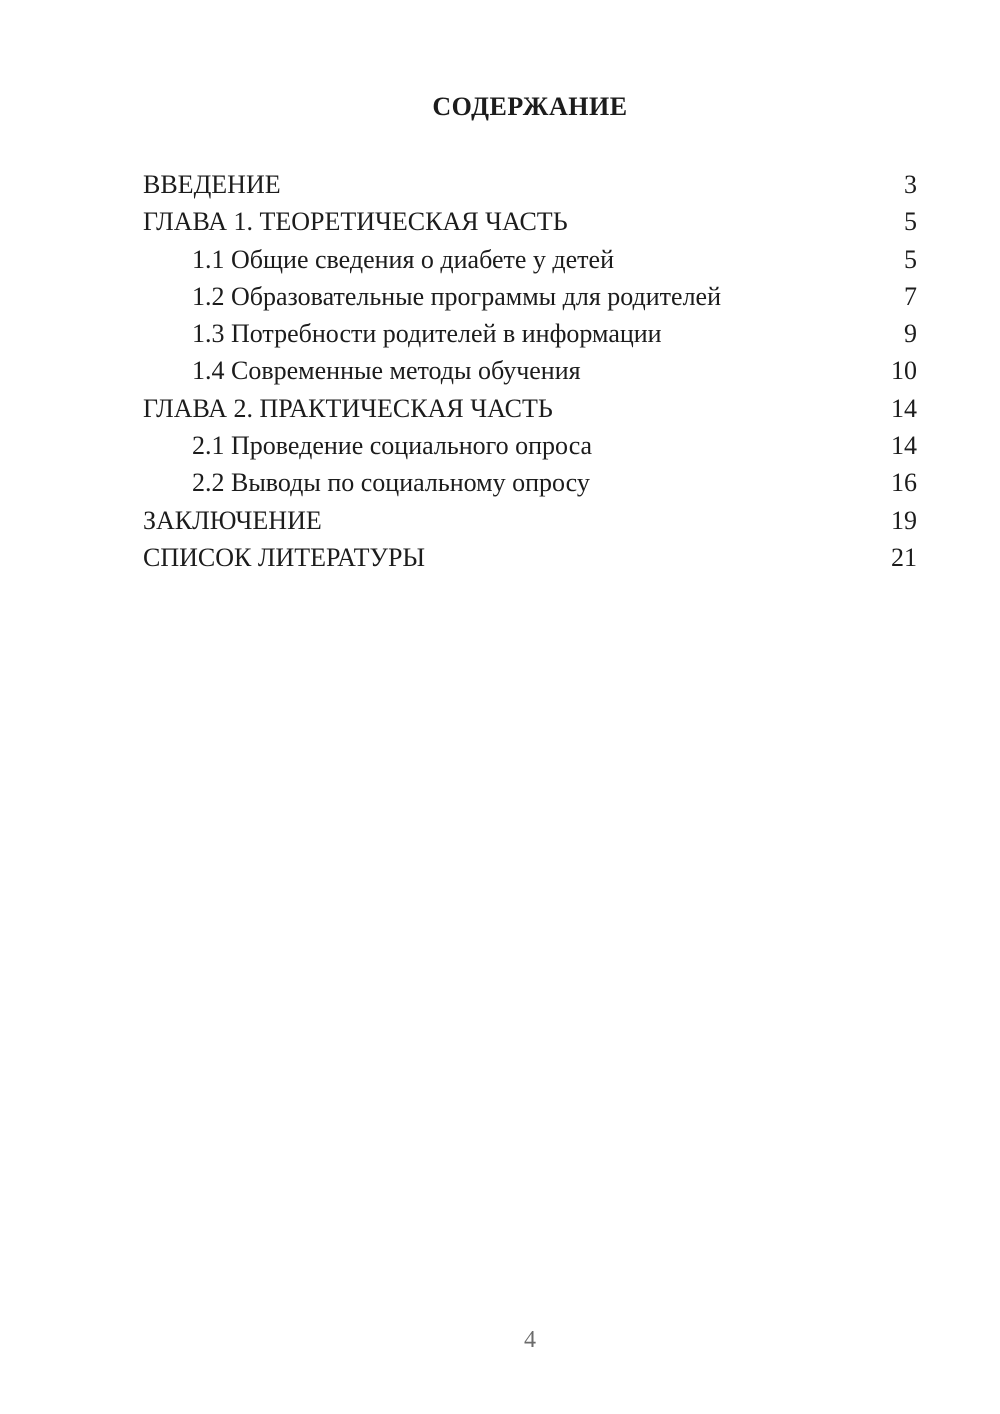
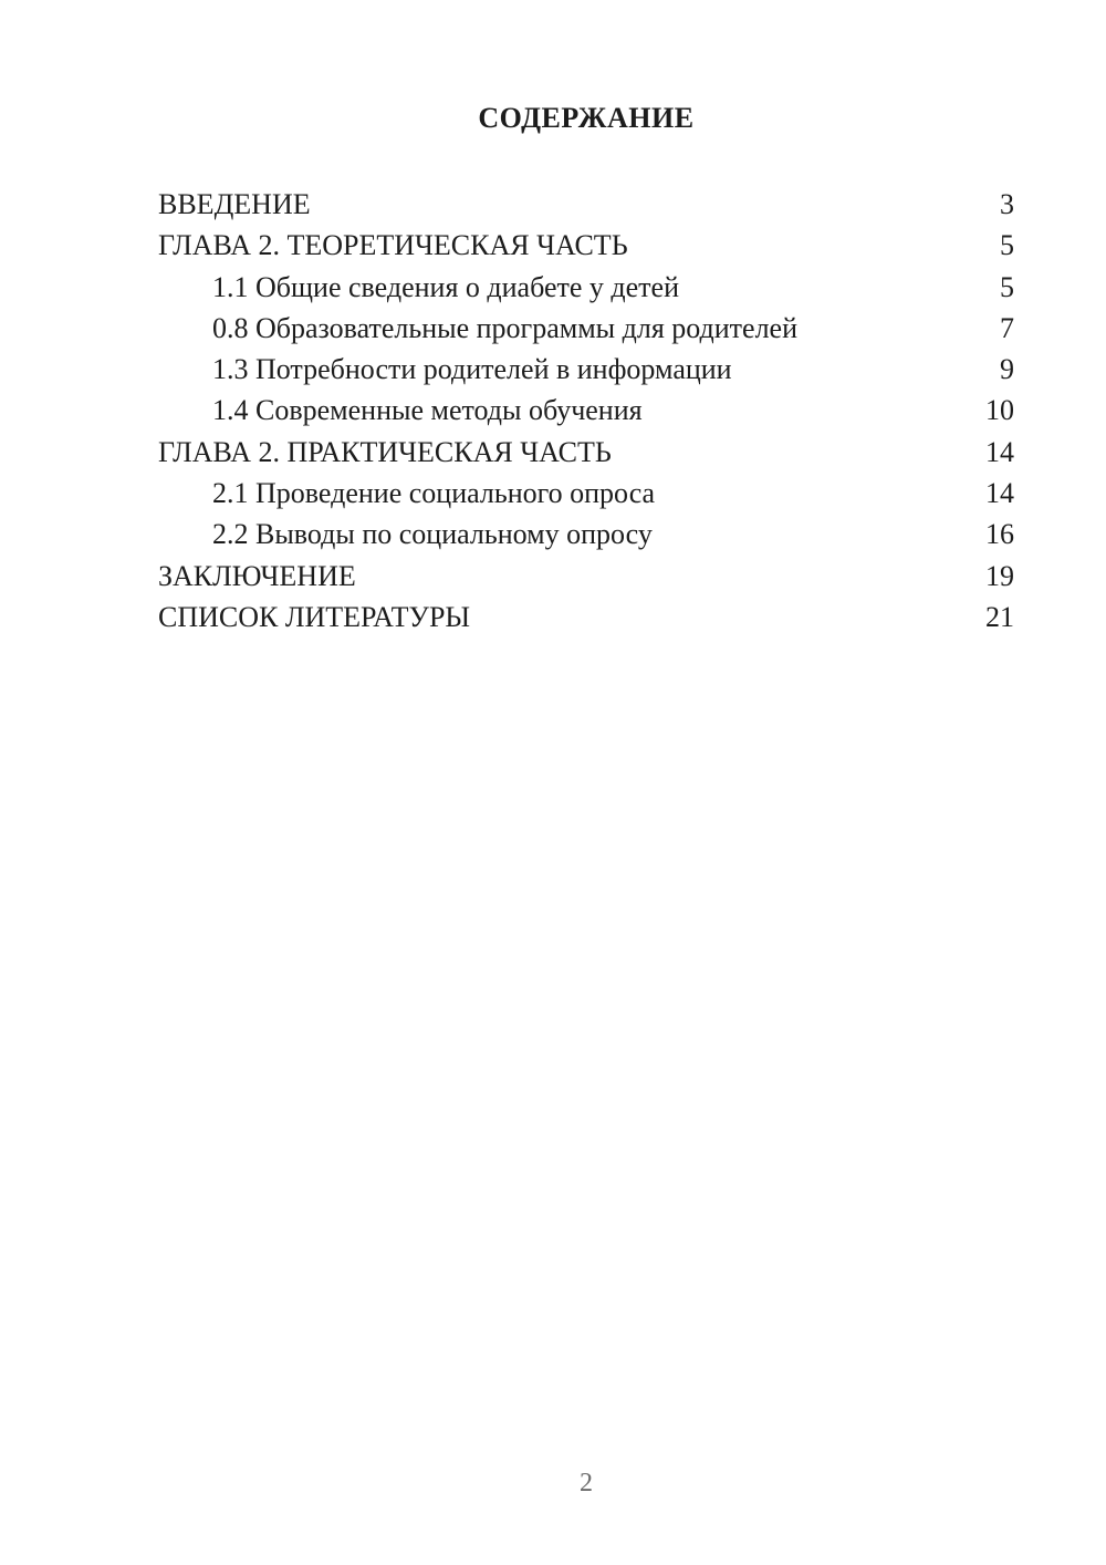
  СОДЕРЖАНИЕ
  ВВЕДЕНИЕ
  3
- ГЛАВА 1. ТЕОРЕТИЧЕСКАЯ ЧАСТЬ
+ ГЛАВА 2. ТЕОРЕТИЧЕСКАЯ ЧАСТЬ
  5
  1.1 Общие сведения о диабете у детей
  5
- 1.2 Образовательные программы для родителей
+ 0.8 Образовательные программы для родителей
  7
  1.3 Потребности родителей в информации
  9
  1.4 Современные методы обучения
  10
  ГЛАВА 2. ПРАКТИЧЕСКАЯ ЧАСТЬ
  14
  2.1 Проведение социального опроса
  14
  2.2 Выводы по социальному опросу
  16
  ЗАКЛЮЧЕНИЕ
  19
  СПИСОК ЛИТЕРАТУРЫ
  21
- 4
+ 2
